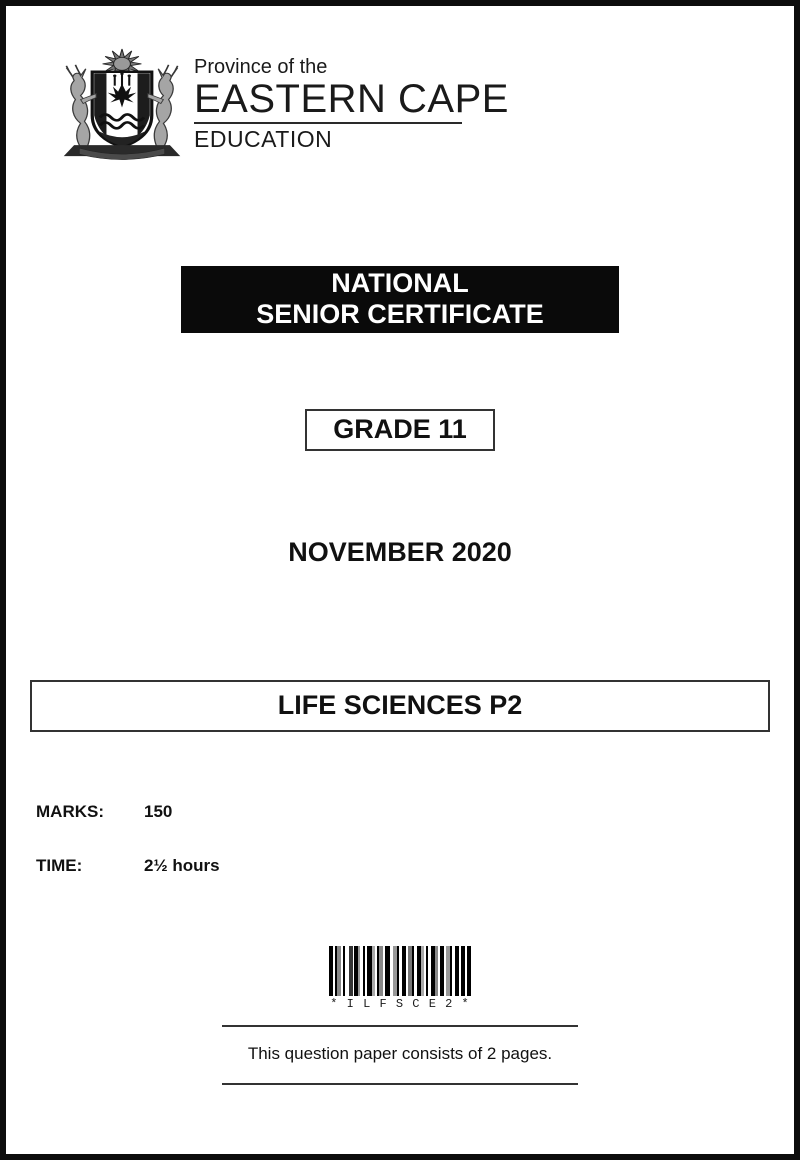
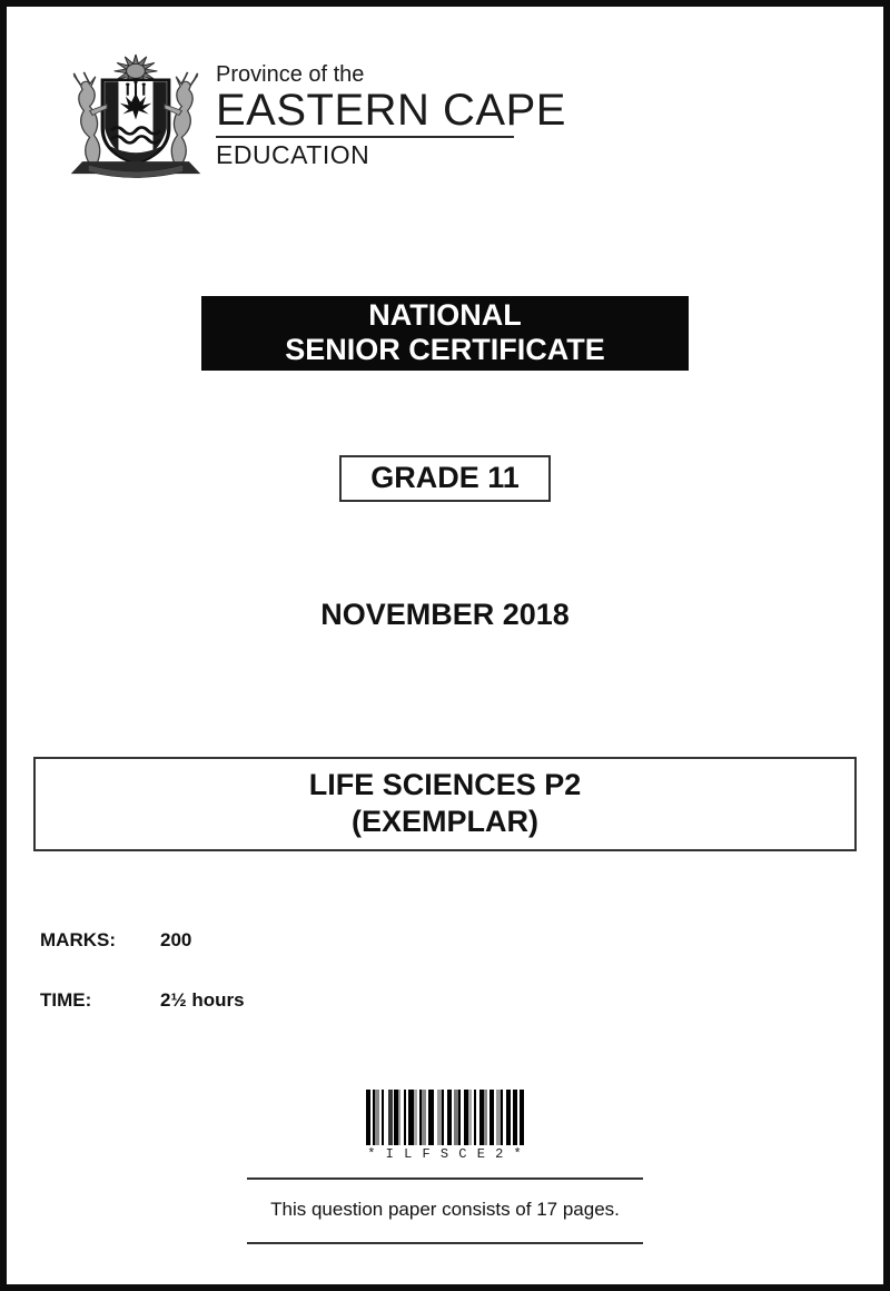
  Province of the
  EASTERN CAPE
  EDUCATION
  NATIONAL
  SENIOR CERTIFICATE
  GRADE 11
- NOVEMBER 2020
+ NOVEMBER 2018
  LIFE SCIENCES P2
+ (EXEMPLAR)
  MARKS:
- 150
+ 200
  TIME:
  2½ hours
  * I L F S C E 2 *
- This question paper consists of 2 pages.
+ This question paper consists of 17 pages.
